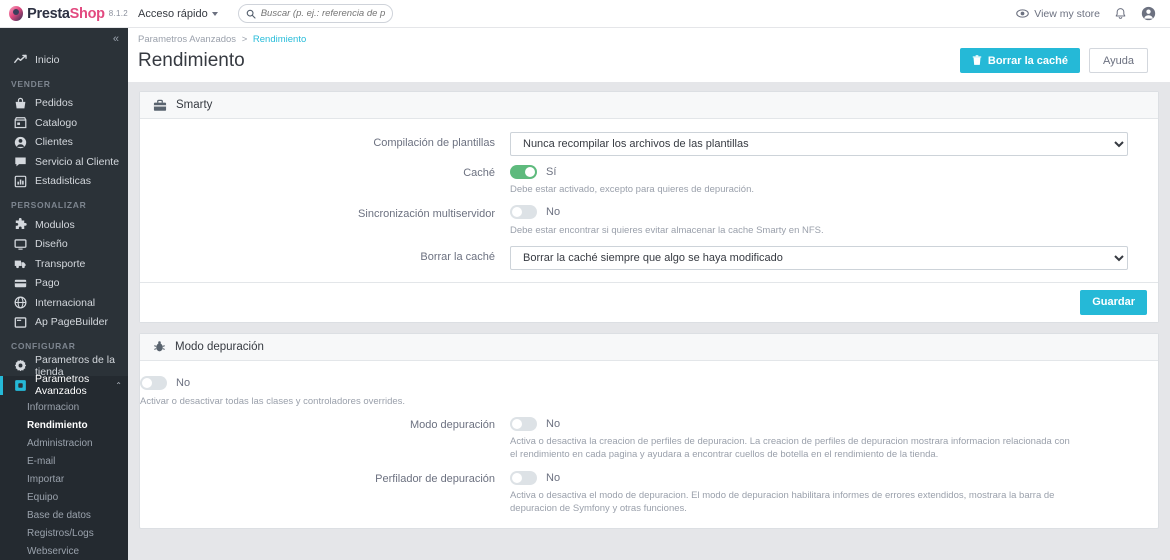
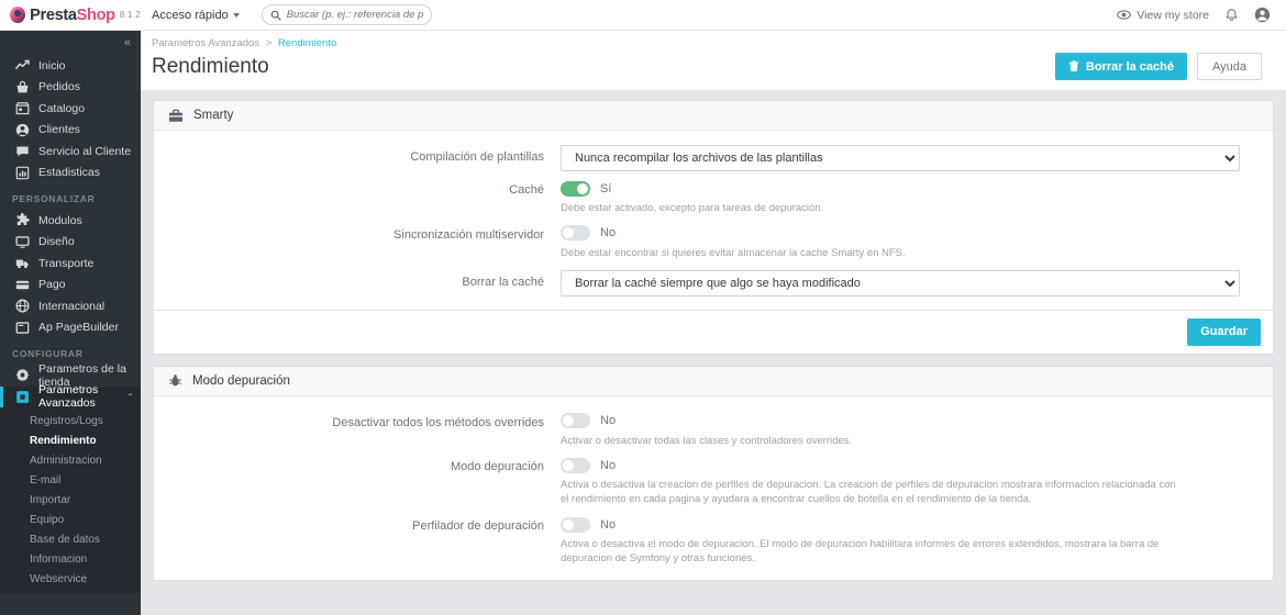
  PrestaShop
  8.1.2
  Acceso rápido
  Buscar (p. ej.: referencia de p
  View my store
  «
  Inicio
- VENDER
  Pedidos
  Catalogo
  Clientes
  Servicio al Cliente
  Estadisticas
  PERSONALIZAR
  Modulos
  Diseño
  Transporte
  Pago
  Internacional
  Ap PageBuilder
  CONFIGURAR
  Parametros de la tienda
  Parametros Avanzados
  ⌃
- Informacion
+ Registros/Logs
  Rendimiento
  Administracion
  E-mail
  Importar
  Equipo
  Base de datos
- Registros/Logs
+ Informacion
  Webservice
  Parametros Avanzados > Rendimiento
  Rendimiento
  Borrar la caché
  Ayuda
  Smarty
  Compilación de plantillas
  Nunca recompilar los archivos de las plantillas
  Caché
  Sí
- Debe estar activado, excepto para quieres de depuración.
+ Debe estar activado, excepto para tareas de depuración.
  Sincronización multiservidor
  No
  Debe estar encontrar si quieres evitar almacenar la cache Smarty en NFS.
  Borrar la caché
  Borrar la caché siempre que algo se haya modificado
  Guardar
  Modo depuración
+ Desactivar todos los métodos overrides
  No
  Activar o desactivar todas las clases y controladores overrides.
  Modo depuración
  No
  Activa o desactiva la creacion de perfiles de depuracion. La creacion de perfiles de depuracion mostrara informacion relacionada con el rendimiento en cada pagina y ayudara a encontrar cuellos de botella en el rendimiento de la tienda.
  Perfilador de depuración
  No
  Activa o desactiva el modo de depuracion. El modo de depuracion habilitara informes de errores extendidos, mostrara la barra de depuracion de Symfony y otras funciones.
